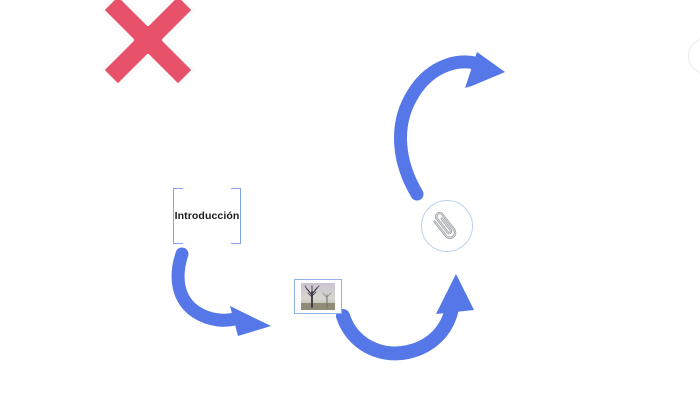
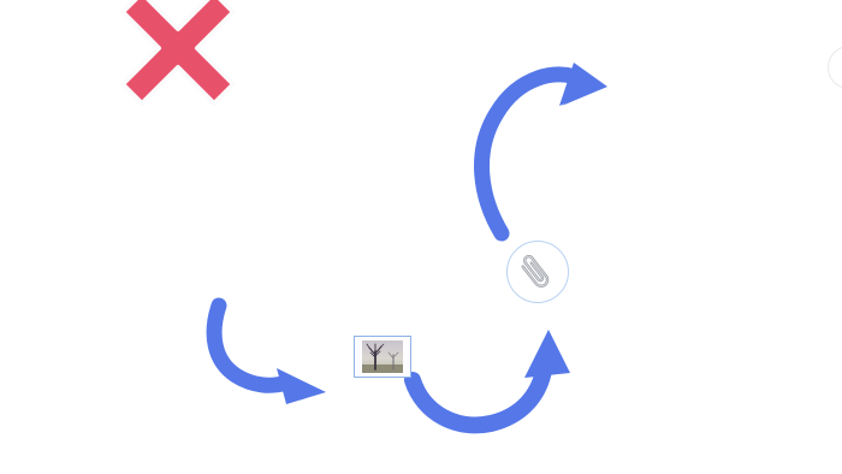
- Introducción
